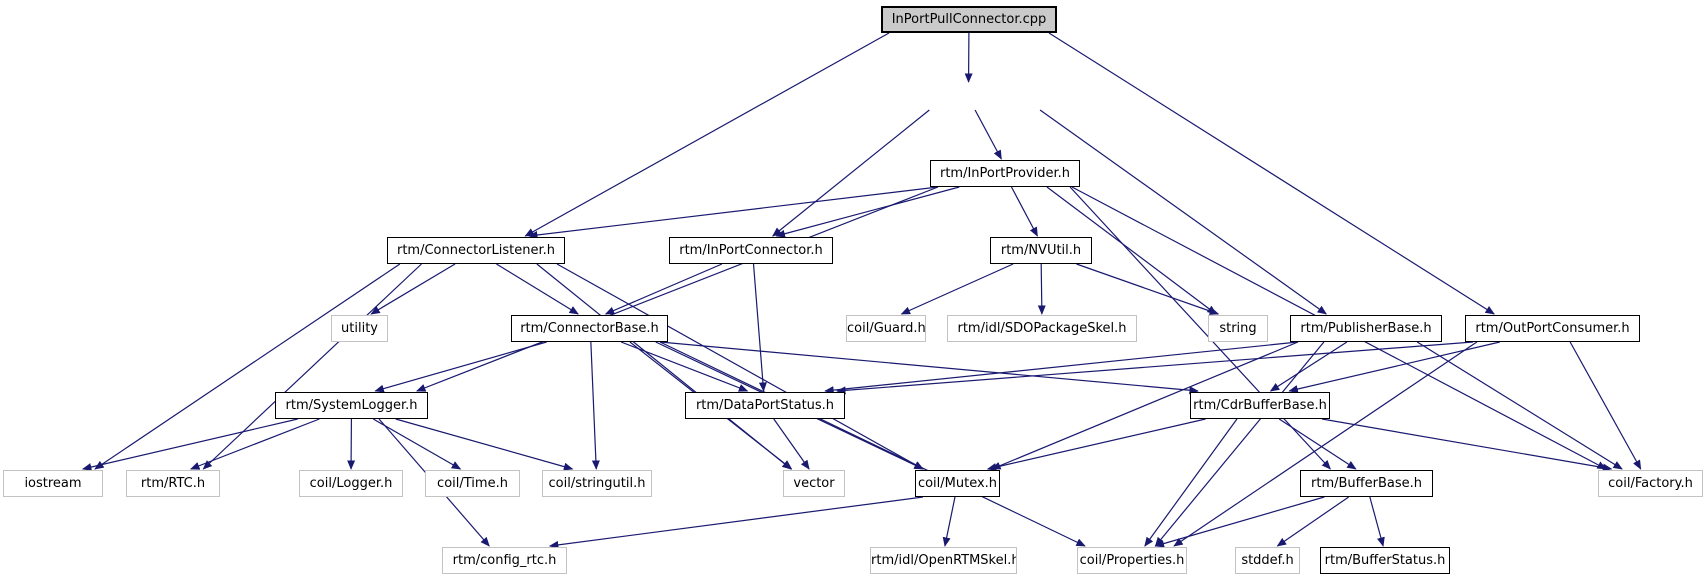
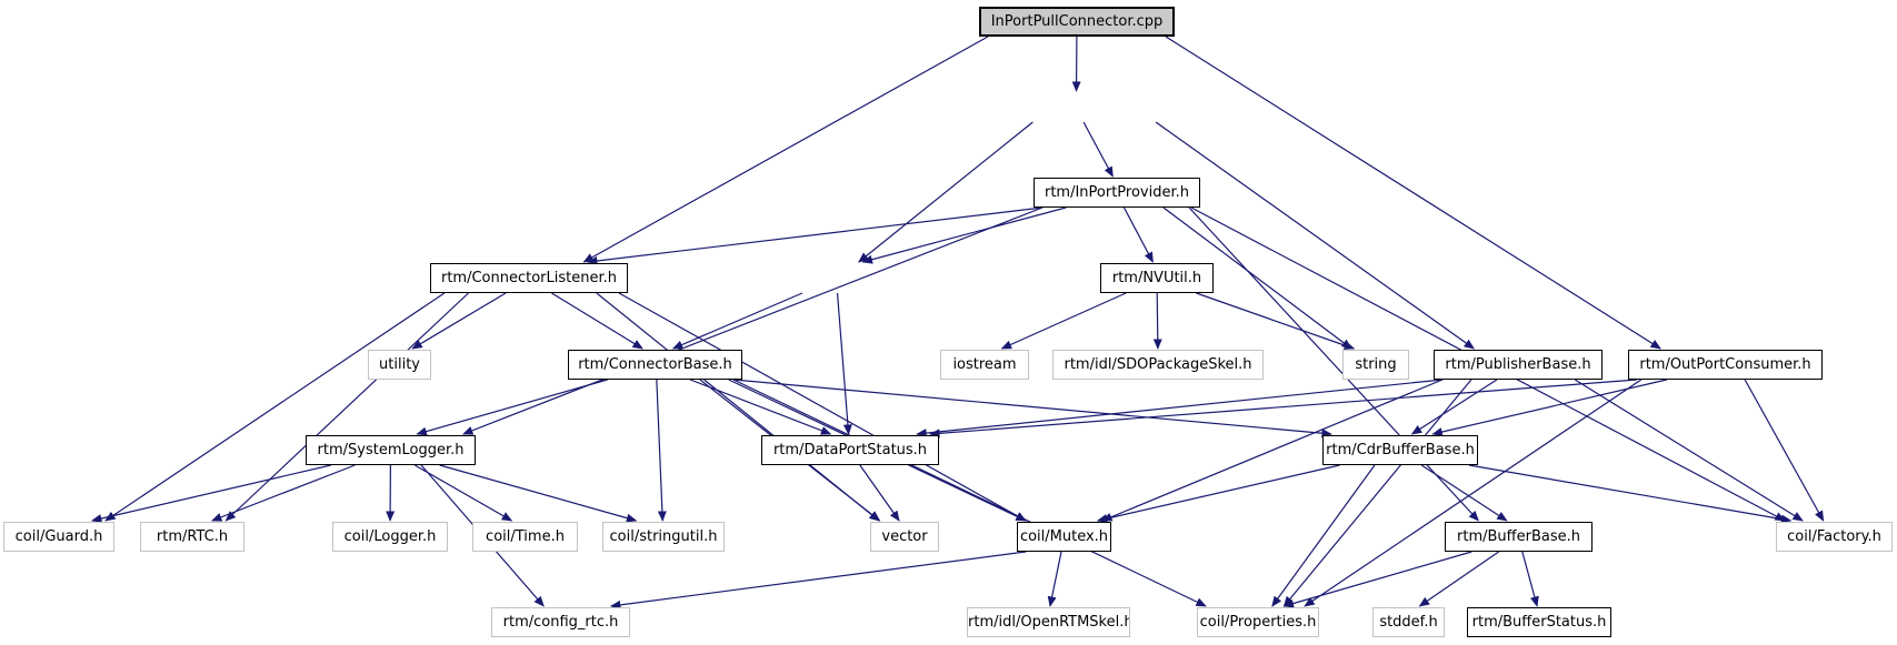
  InPortPullConnector.cpp
  rtm/InPortProvider.h
  rtm/ConnectorListener.h
- rtm/InPortConnector.h
  rtm/NVUtil.h
  utility
  rtm/ConnectorBase.h
- coil/Guard.h
+ iostream
  rtm/idl/SDOPackageSkel.h
  string
  rtm/PublisherBase.h
  rtm/OutPortConsumer.h
  rtm/SystemLogger.h
  rtm/DataPortStatus.h
  rtm/CdrBufferBase.h
- iostream
+ coil/Guard.h
  rtm/RTC.h
  coil/Logger.h
  coil/Time.h
  coil/stringutil.h
  vector
  coil/Mutex.h
  rtm/BufferBase.h
  coil/Factory.h
  rtm/config_rtc.h
  rtm/idl/OpenRTMSkel.h
  coil/Properties.h
  stddef.h
  rtm/BufferStatus.h
